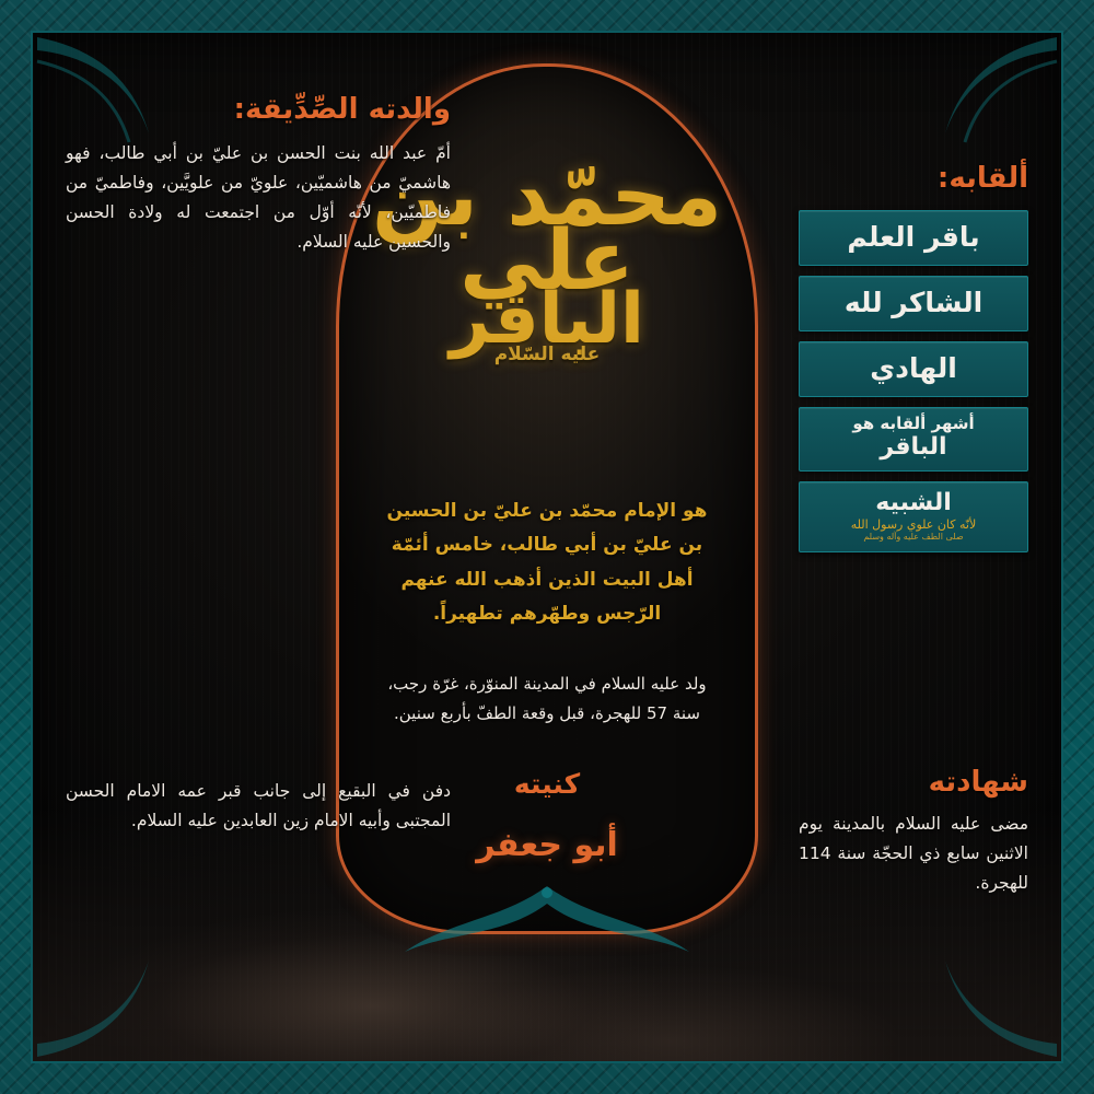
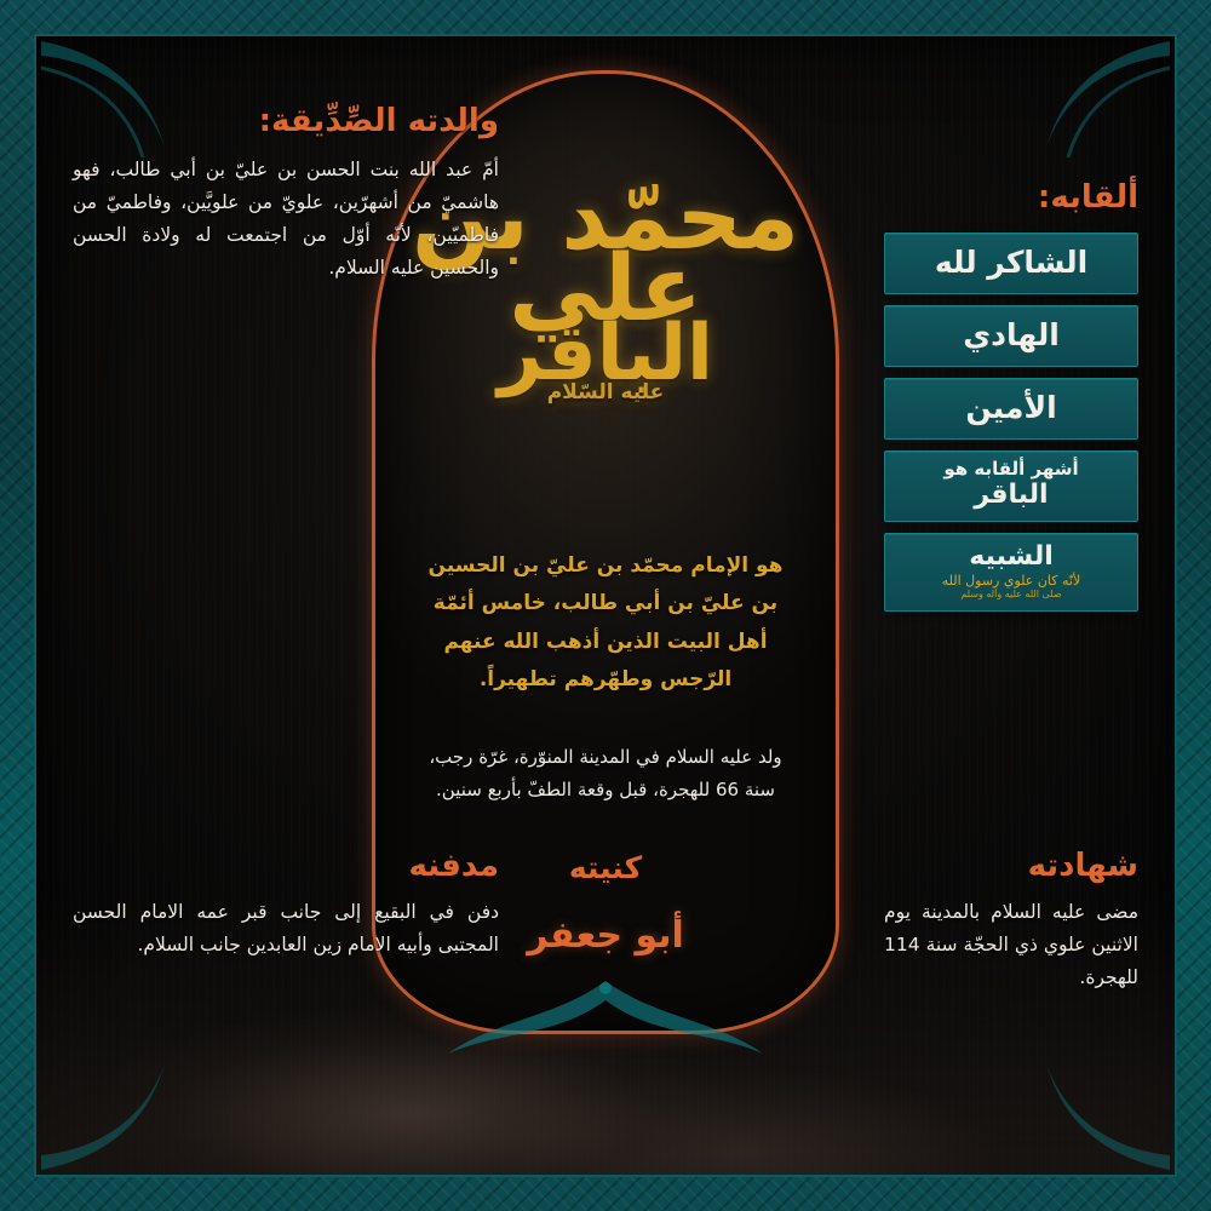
  محمّد بن علي
  الباقر
  عليه السّلام
  هو الإمام محمّد بن عليّ بن الحسين بن عليّ بن أبي طالب، خامس أئمّة أهل البيت الذين أذهب الله عنهم الرّجس وطهّرهم تطهيراً.
- ولد عليه السلام ﻓﻲ المدينة المنوّرة، غرّة رجب، سنة 57 للهجرة، قبل وقعة الطفّ بأربع سنين.
+ ولد عليه السلام ﻓﻲ المدينة المنوّرة، غرّة رجب، سنة 66 للهجرة، قبل وقعة الطفّ بأربع سنين.
  كنيته
  أبو جعفر
  والدته الصِّدِّيقة:
- أمّ عبد الله بنت الحسن بن عليّ بن أبي طالب، فهو هاشميّ من هاشميّين، علويّ من علويَّين، وفاطميّ من فاطميّين، لأنّه أوّل من اجتمعت له ولادة الحسن والحسين عليه السلام.
+ أمّ عبد الله بنت الحسن بن عليّ بن أبي طالب، فهو هاشميّ من أشهرّين، علويّ من علويَّين، وفاطميّ من فاطميّين، لأنّه أوّل من اجتمعت له ولادة الحسن والحسين عليه السلام.
+ مدفنه
- دفن ﻓﻲ البقيع إلى جانب قبر عمه الامام الحسن المجتبى وأبيه الامام زين العابدين عليه السلام.
+ دفن ﻓﻲ البقيع إلى جانب قبر عمه الامام الحسن المجتبى وأبيه الامام زين العابدين جانب السلام.
  ألقابه:
- باقر العلم
  الشاكر لله
  الهادي
+ الأمين
  أشهر ألقابه هو
  الباقر
  الشبيه
  لأنّه كان علوي رسول الله
- صلى الطف عليه وآله وسلم
+ صلى الله عليه وآله وسلم
  شهادته
- مضى عليه السلام بالمدينة يوم الاثنين سابع ذي الحجّة سنة 114 للهجرة.
+ مضى عليه السلام بالمدينة يوم الاثنين علوي ذي الحجّة سنة 114 للهجرة.
